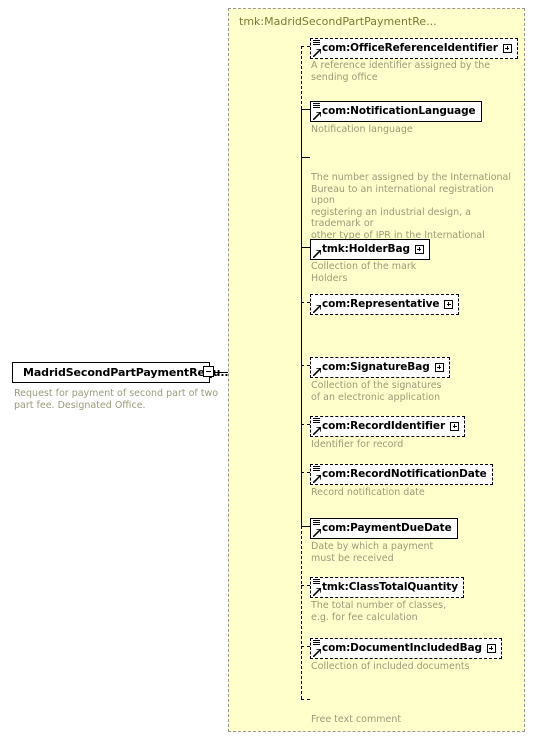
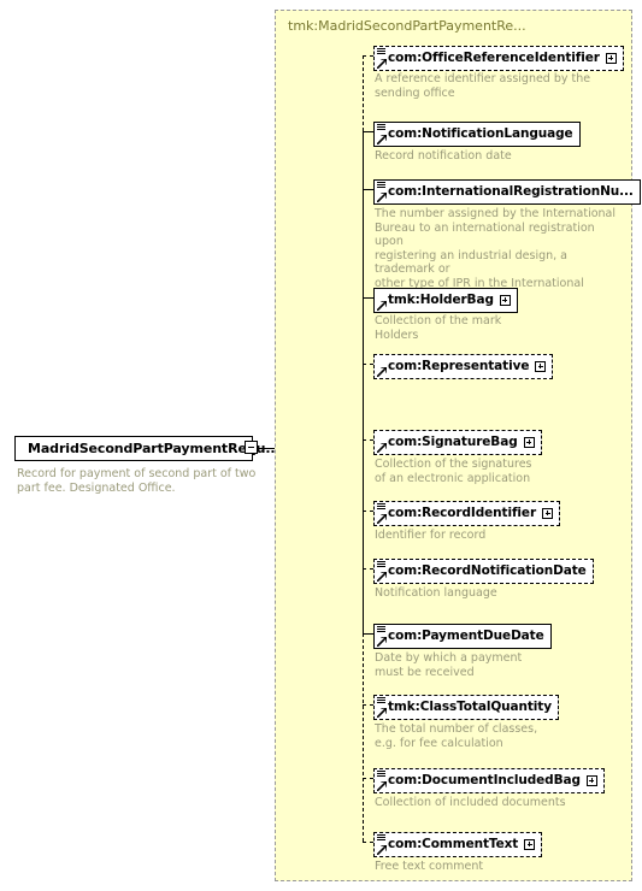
  MadridSecondPartPaymentReu..
- Request for payment of second part of two part fee. Designated Office.
+ Record for payment of second part of two part fee. Designated Office.
  tmk:MadridSecondPartPaymentRe...
  com:OfficeReferenceIdentifier
  A reference identifier assigned by the
  sending office
  com:NotificationLanguage
- Notification language
+ Record notification date
+ com:InternationalRegistrationNu...
  The number assigned by the International
  Bureau to an international registration upon
  registering an industrial design, a trademark or
  other type of IPR in the International
  tmk:HolderBag
  Collection of the mark
  Holders
  com:Representative
  com:SignatureBag
  Collection of the signatures
  of an electronic application
  com:RecordIdentifier
  Identifier for record
  com:RecordNotificationDate
- Record notification date
+ Notification language
  com:PaymentDueDate
  Date by which a payment
  must be received
  tmk:ClassTotalQuantity
  The total number of classes,
  e.g. for fee calculation
  com:DocumentIncludedBag
  Collection of included documents
+ com:CommentText
  Free text comment
